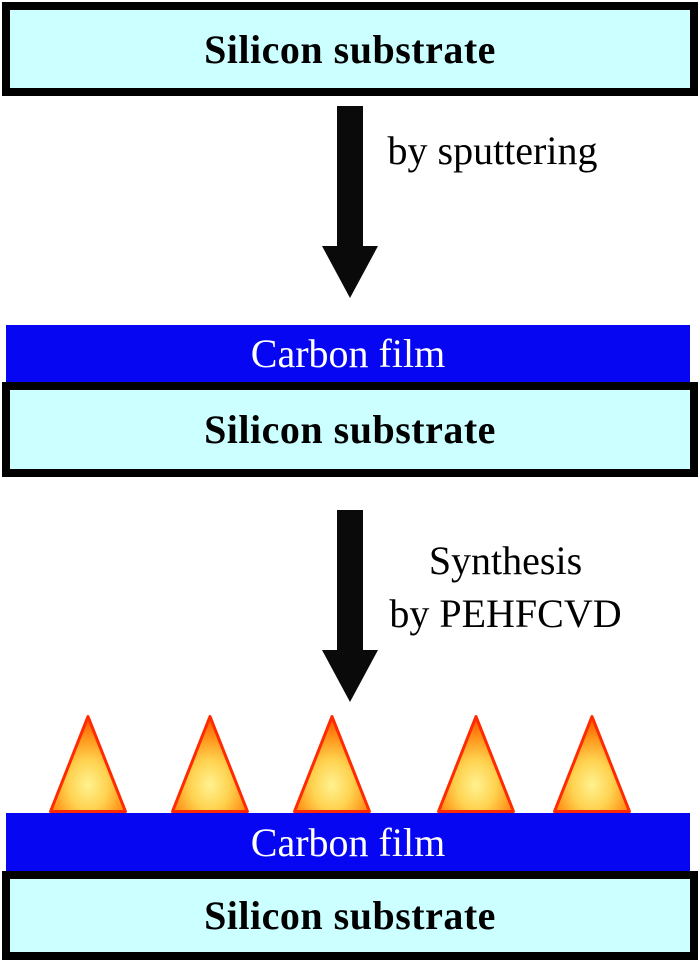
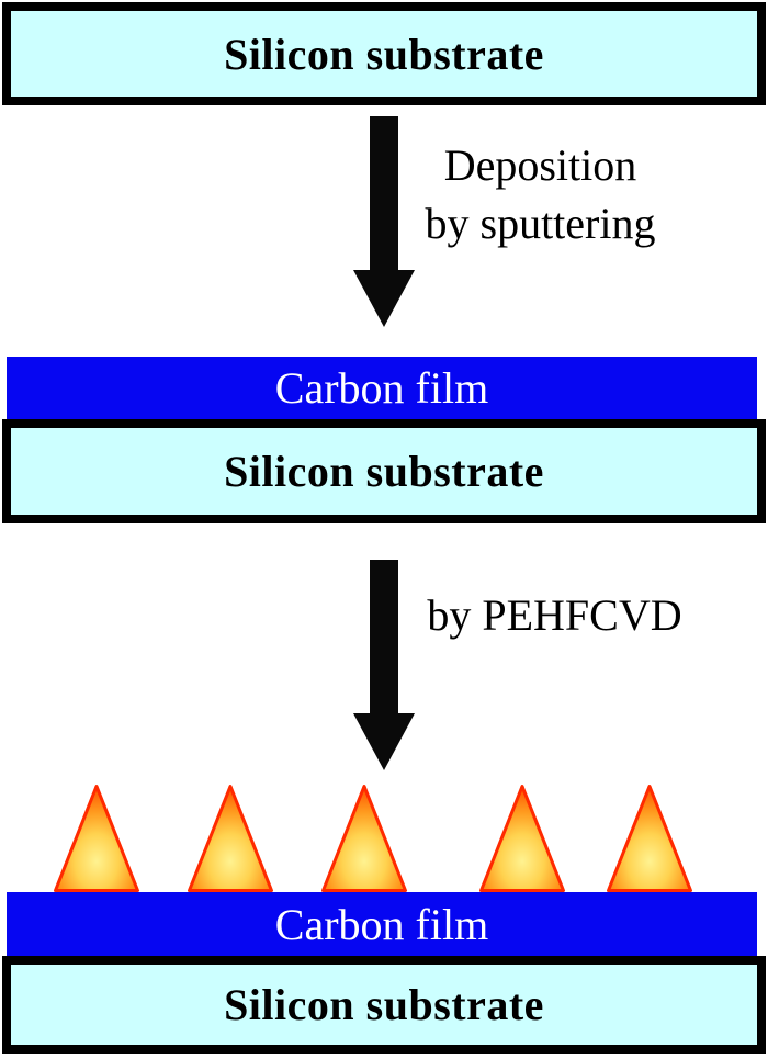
  Silicon substrate
+ Deposition
  by sputtering
  Carbon film
  Silicon substrate
- Synthesis
  by PEHFCVD
  Carbon film
  Silicon substrate
